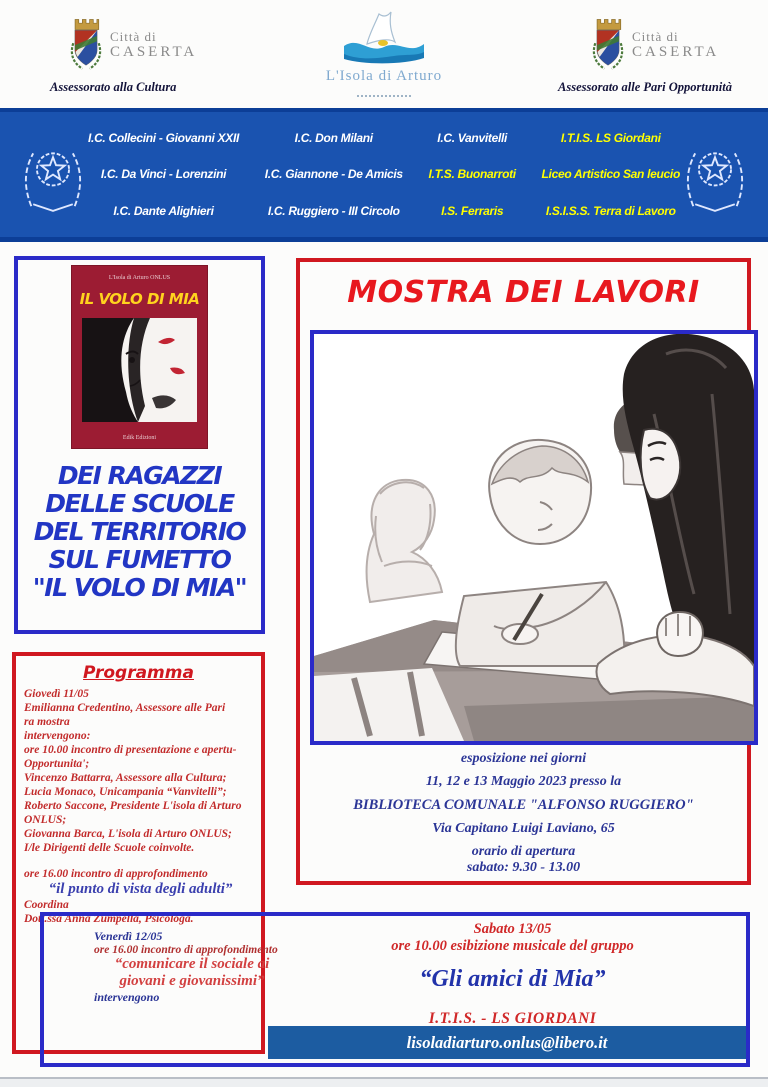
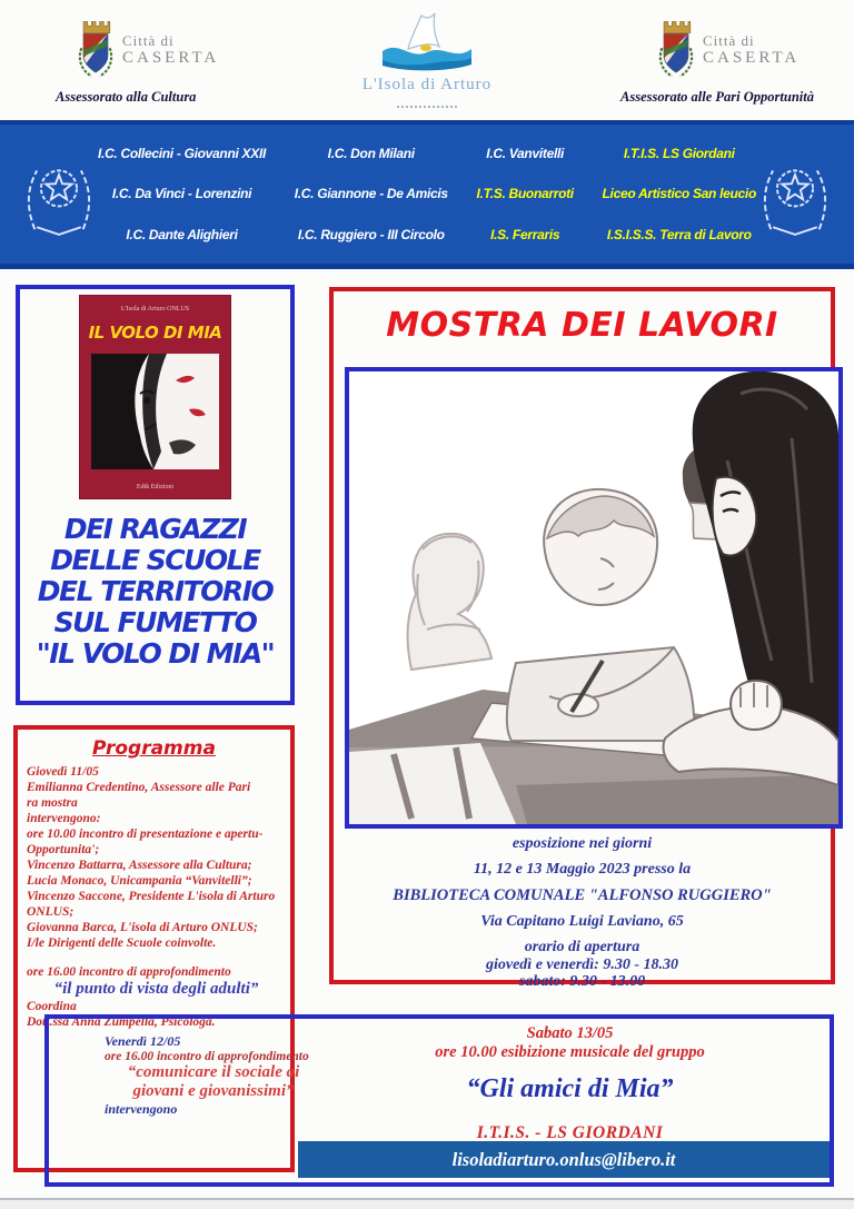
  Città di
  CASERTA
  Assessorato alla Cultura
  L'Isola di Arturo
  Città di
  CASERTA
  Assessorato alle Pari Opportunità
  I.C. Collecini - Giovanni XXII
  I.C. Da Vinci - Lorenzini
  I.C. Dante Alighieri
  I.C. Don Milani
  I.C. Giannone - De Amicis
  I.C. Ruggiero - III Circolo
  I.C. Vanvitelli
  I.T.S. Buonarroti
  I.S. Ferraris
  I.T.I.S. LS Giordani
  Liceo Artistico San leucio
  I.S.I.S.S. Terra di Lavoro
  IL VOLO DI MIA
  DEI RAGAZZI
  DELLE SCUOLE
  DEL TERRITORIO
  SUL FUMETTO
  "IL VOLO DI MIA"
  MOSTRA DEI LAVORI
  esposizione nei giorni
  11, 12 e 13 Maggio 2023 presso la
  BIBLIOTECA COMUNALE "ALFONSO RUGGIERO"
  Via Capitano Luigi Laviano, 65
  orario di apertura
+ giovedì e venerdì: 9.30 - 18.30
  sabato: 9.30 - 13.00
  Programma
  Giovedì 11/05
  Emilianna Credentino, Assessore alle Pari
  ra mostra
  intervengono:
  ore 10.00 incontro di presentazione e apertu-
  Opportunita';
  Vincenzo Battarra, Assessore alla Cultura;
  Lucia Monaco, Unicampania “Vanvitelli”;
- Roberto Saccone, Presidente L'isola di Arturo
+ Vincenzo Saccone, Presidente L'isola di Arturo
  ONLUS;
  Giovanna Barca, L'isola di Arturo ONLUS;
  I/le Dirigenti delle Scuole coinvolte.
  ore 16.00 incontro di approfondimento
  “il punto di vista degli adulti”
  Coordina
  Dott.ssa Anna Zumpella, Psicologa.
  Venerdì 12/05
  ore 16.00 incontro di approfondimento
  “comunicare il sociale ai
  giovani e giovanissimi”
  intervengono
  Sabato 13/05
  ore 10.00 esibizione musicale del gruppo
  “Gli amici di Mia”
  I.T.I.S. - LS GIORDANI
  lisoladiarturo.onlus@libero.it
